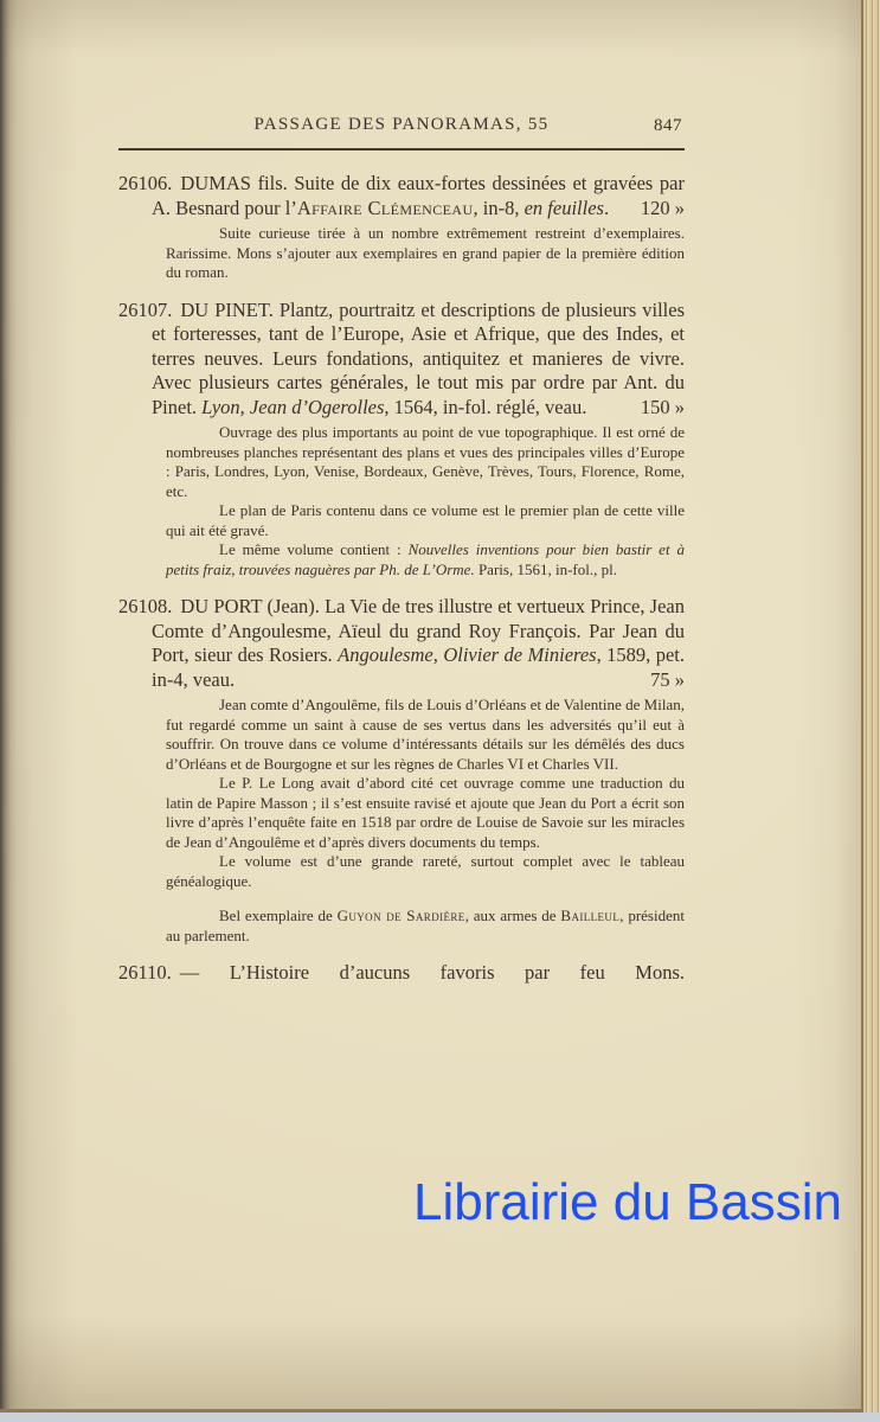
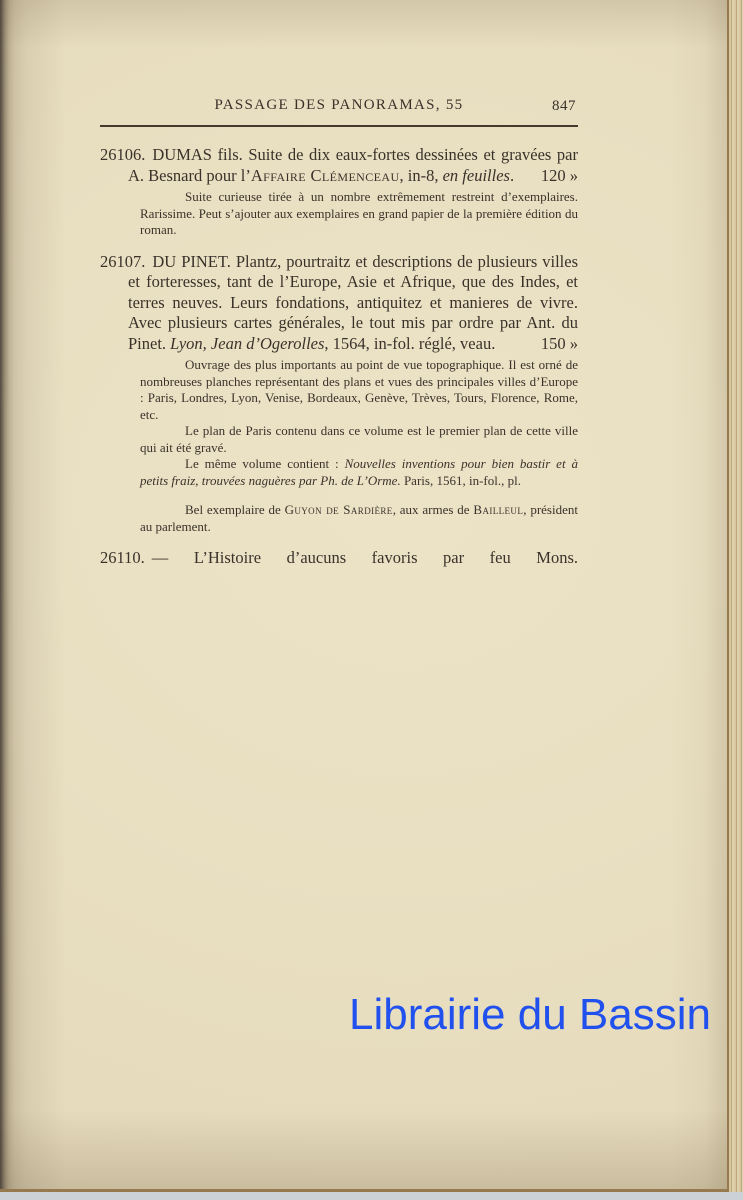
  PASSAGE DES PANORAMAS, 55
  847
  26106. DUMAS fils. Suite de dix eaux-fortes dessinées et gravées par A. Besnard pour l’Affaire Clémenceau, in-8, en feuilles.
  120 »
- Suite curieuse tirée à un nombre extrêmement restreint d’exemplaires. Rarissime. Mons s’ajouter aux exemplaires en grand papier de la première édition du roman.
+ Suite curieuse tirée à un nombre extrêmement restreint d’exemplaires. Rarissime. Peut s’ajouter aux exemplaires en grand papier de la première édition du roman.
  26107. DU PINET. Plantz, pourtraitz et descriptions de plusieurs villes et forteresses, tant de l’Europe, Asie et Afrique, que des Indes, et terres neuves. Leurs fondations, antiquitez et manieres de vivre. Avec plusieurs cartes générales, le tout mis par ordre par Ant. du Pinet. Lyon, Jean d’Ogerolles, 1564, in-fol. réglé, veau.
  150 »
  Ouvrage des plus importants au point de vue topographique. Il est orné de nombreuses planches représentant des plans et vues des principales villes d’Europe : Paris, Londres, Lyon, Venise, Bordeaux, Genève, Trèves, Tours, Florence, Rome, etc.
  Le plan de Paris contenu dans ce volume est le premier plan de cette ville qui ait été gravé.
  Le même volume contient : Nouvelles inventions pour bien bastir et à petits fraiz, trouvées naguères par Ph. de L’Orme. Paris, 1561, in-fol., pl.
- 26108. DU PORT (Jean). La Vie de tres illustre et vertueux Prince, Jean Comte d’Angoulesme, Aïeul du grand Roy François. Par Jean du Port, sieur des Rosiers. Angoulesme, Olivier de Minieres, 1589, pet. in-4, veau.
- 75 »
- Jean comte d’Angoulême, fils de Louis d’Orléans et de Valentine de Milan, fut regardé comme un saint à cause de ses vertus dans les adversités qu’il eut à souffrir. On trouve dans ce volume d’intéressants détails sur les démêlés des ducs d’Orléans et de Bourgogne et sur les règnes de Charles VI et Charles VII.
- Le P. Le Long avait d’abord cité cet ouvrage comme une traduction du latin de Papire Masson ; il s’est ensuite ravisé et ajoute que Jean du Port a écrit son livre d’après l’enquête faite en 1518 par ordre de Louise de Savoie sur les miracles de Jean d’Angoulême et d’après divers documents du temps.
- Le volume est d’une grande rareté, surtout complet avec le tableau généalogique.
  Bel exemplaire de Guyon de Sardière, aux armes de Bailleul, président au parlement.
  26110. — L’Histoire d’aucuns favoris par feu Mons.
  Librairie du Bassin
